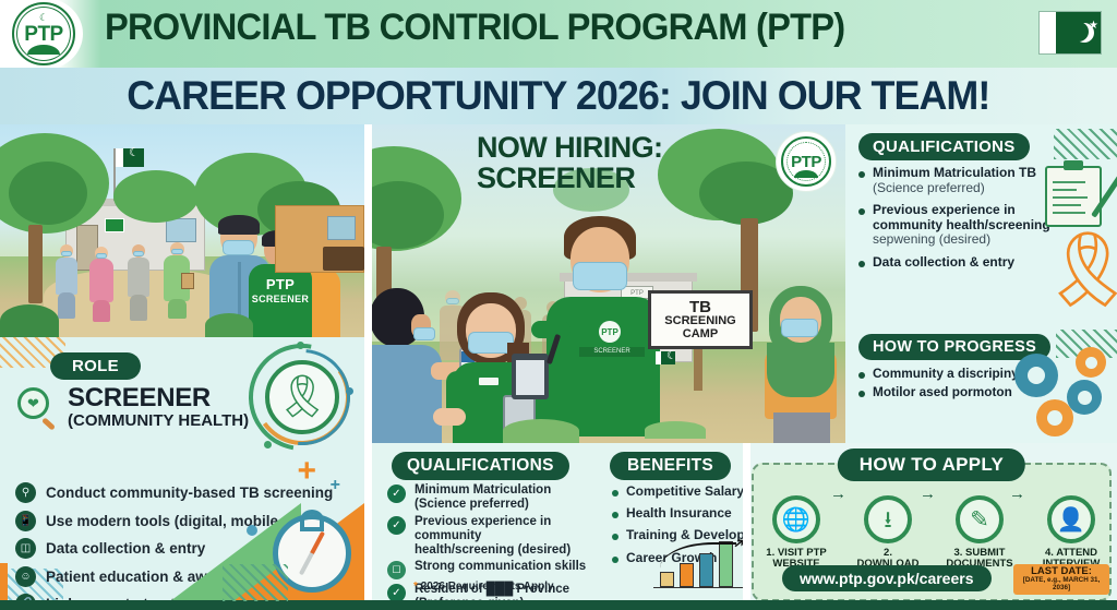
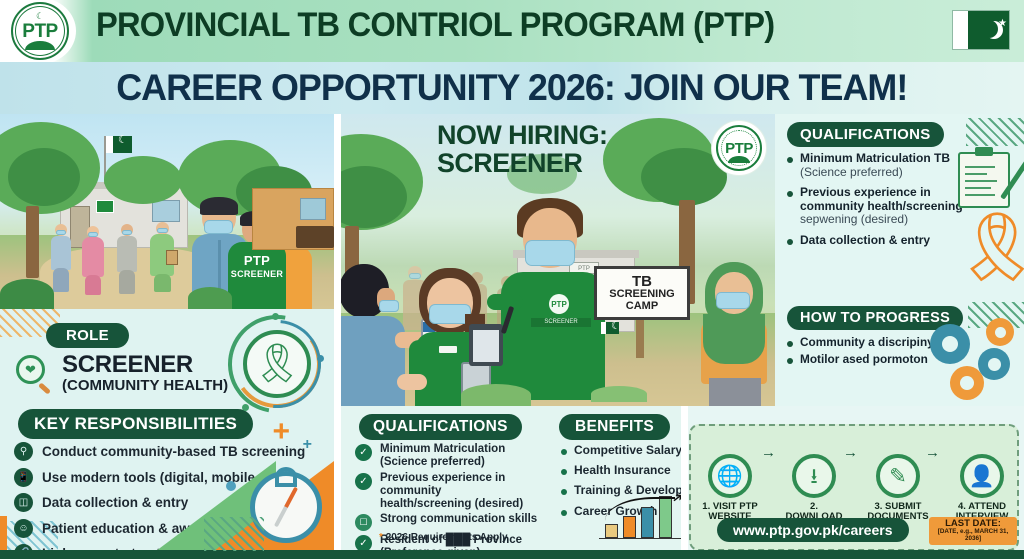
  ☾
  PTP
  PROVINCIAL TB CONTRIOL PROGRAM (PTP)
  ★
  CAREER OPPORTUNITY 2026: JOIN OUR TEAM!
  PTP
  SCREENER
  PTP
  TB
  SCREENING
  CAMP
  NOW HIRING:
  SCREENER
  PTP
  ROLE
  ❤
  SCREENER
  (COMMUNITY HEALTH)
+ KEY RESPONSIBILITIES
  ⚲
  Conduct community-based TB screening
  📱
  Use modern tools (digital, mobile
  ◫
  Data collection & entry
  ☺
  Patient education & aw
  🎗
  +
  +
  QUALIFICATIONS
  BENEFITS
  ✓
  Minimum Matriculation
  (Science preferred)
  ✓
  Previous experience in community
  health/screening (desired)
  ☐
  Strong communication skills
  ✓
  Resident of ███ Province
  * 2026 Requirements Apply
  Competitive Salary
  Health Insurance
  Training & Develop
  Career Gro
  QUALIFICATIONS
  Minimum Matriculation TB
  (Science preferred)
  Previous experience in community health/screenin
  sepwening (desired)
  Data collection & entry
  🎗
  HOW TO PROGRESS
  Community a discripin
  Motilor ased pormoton
- HOW TO APPLY
  🌐
  1. VISIT PTP WEBSITE
  ⭳
  2. DOWNLOAD
  ✎
  3. SUBMIT DOCUMENTS
  👤
  →
  →
  →
  www.ptp.gov.pk/careers
  LAST DATE:
